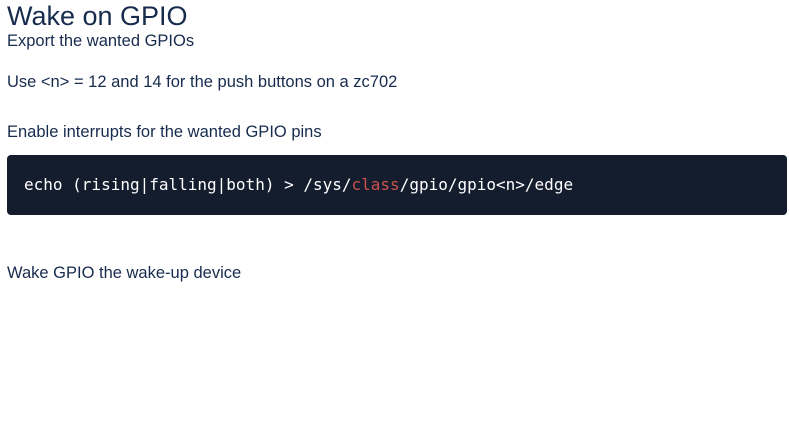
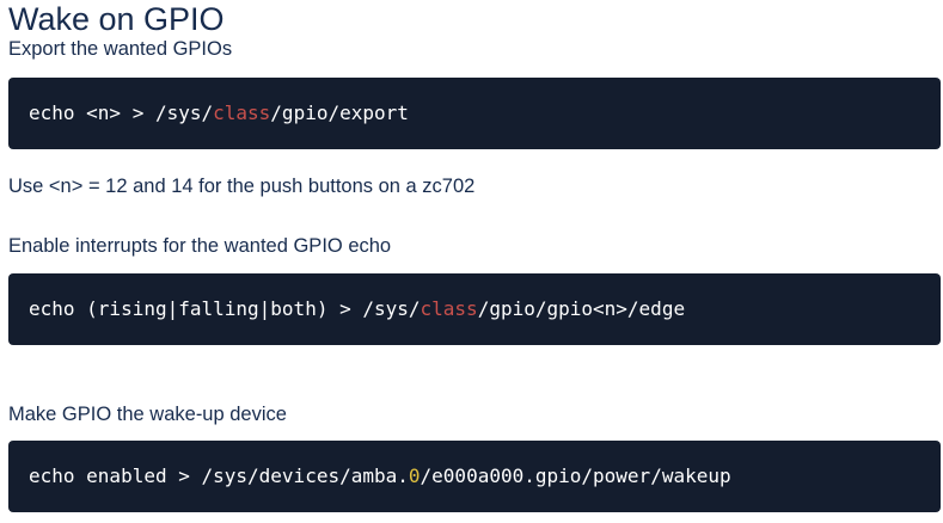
  Wake on GPIO
  Export the wanted GPIOs
+ echo <n> > /sys/class/gpio/export
  Use <n> = 12 and 14 for the push buttons on a zc702
- Enable interrupts for the wanted GPIO pins
+ Enable interrupts for the wanted GPIO echo
  echo (rising|falling|both) > /sys/class/gpio/gpio<n>/edge
- Wake GPIO the wake-up device
+ Make GPIO the wake-up device
+ echo enabled > /sys/devices/amba.0/e000a000.gpio/power/wakeup
